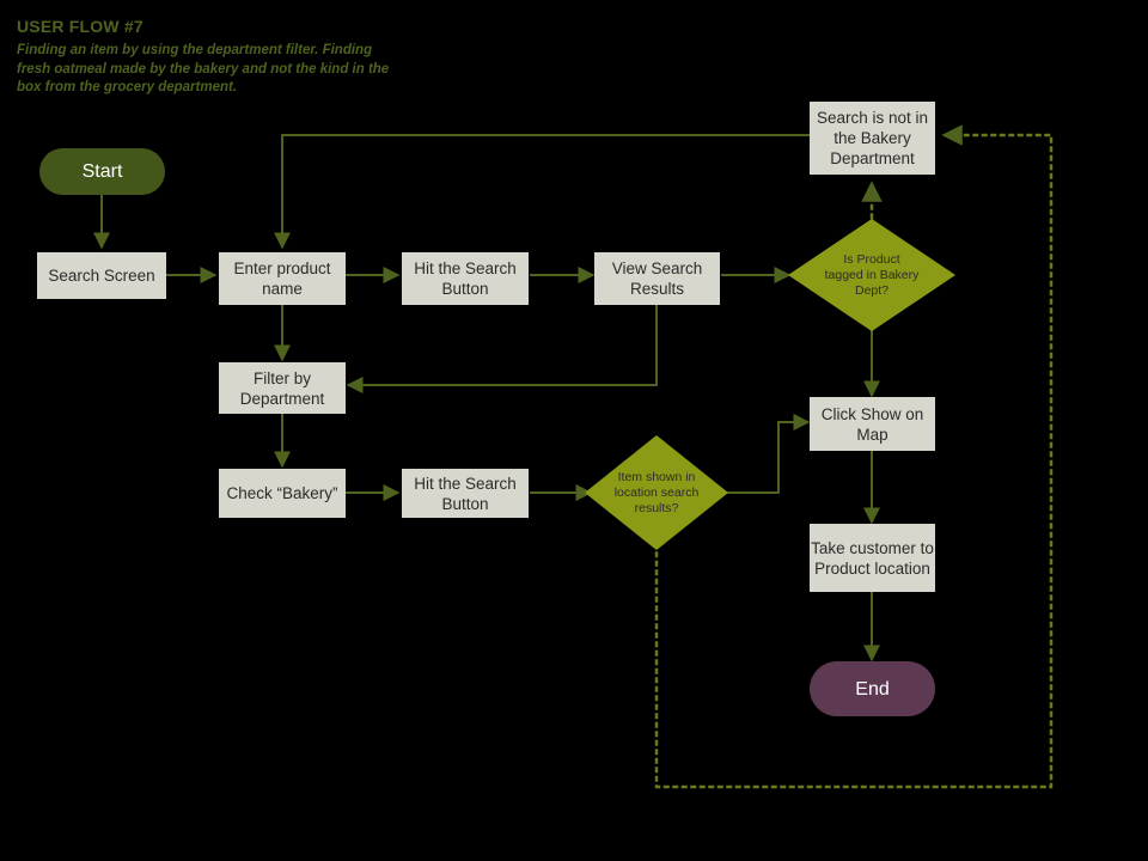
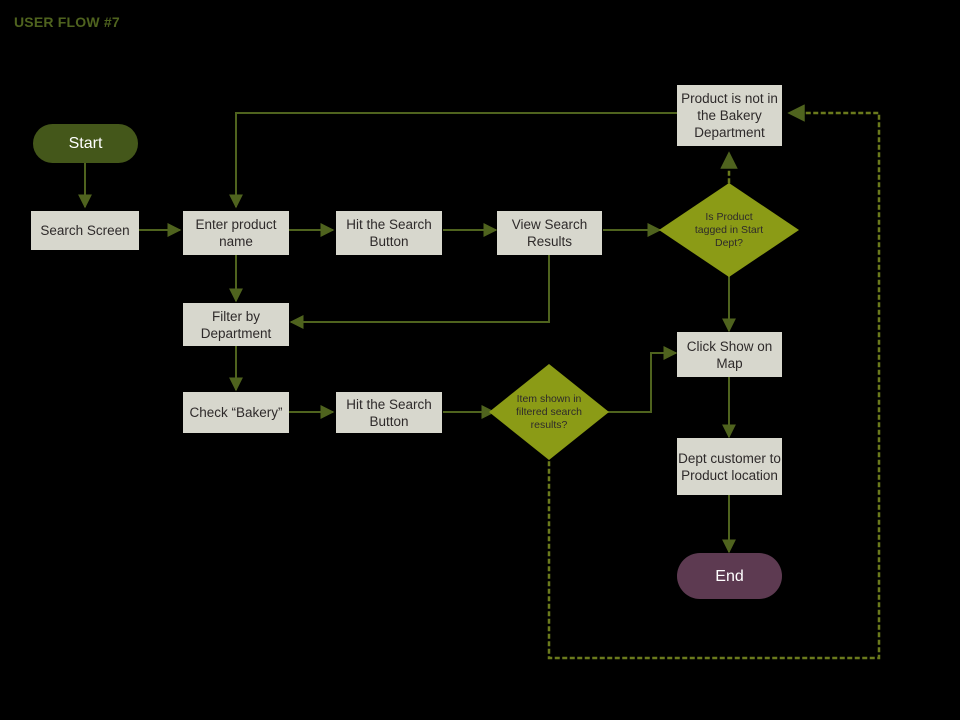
  USER FLOW #7
- Finding an item by using the department filter. Finding fresh oatmeal made by the bakery and not the kind in the box from the grocery department.
  Start
  End
  Search Screen
  Enter product name
  Hit the Search Button
  View Search Results
- Search is not in the Bakery Department
+ Product is not in the Bakery Department
  Filter by Department
  Check “Bakery”
  Hit the Search Button
  Click Show on Map
- Take customer to Product location
+ Dept customer to Product location
- Is Product tagged in Bakery Dept?
+ Is Product tagged in Start Dept?
- Item shown in location search results?
+ Item shown in filtered search results?
